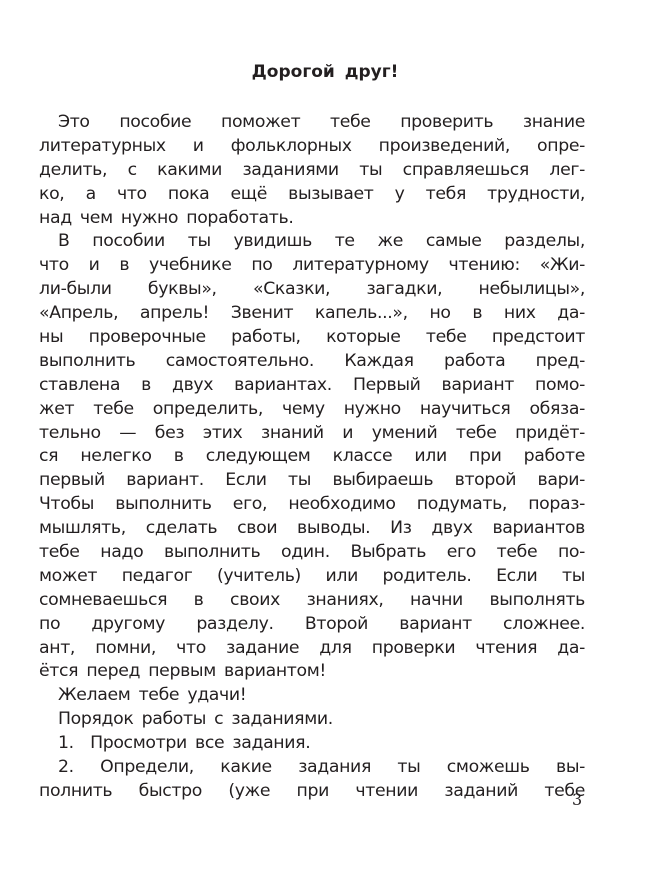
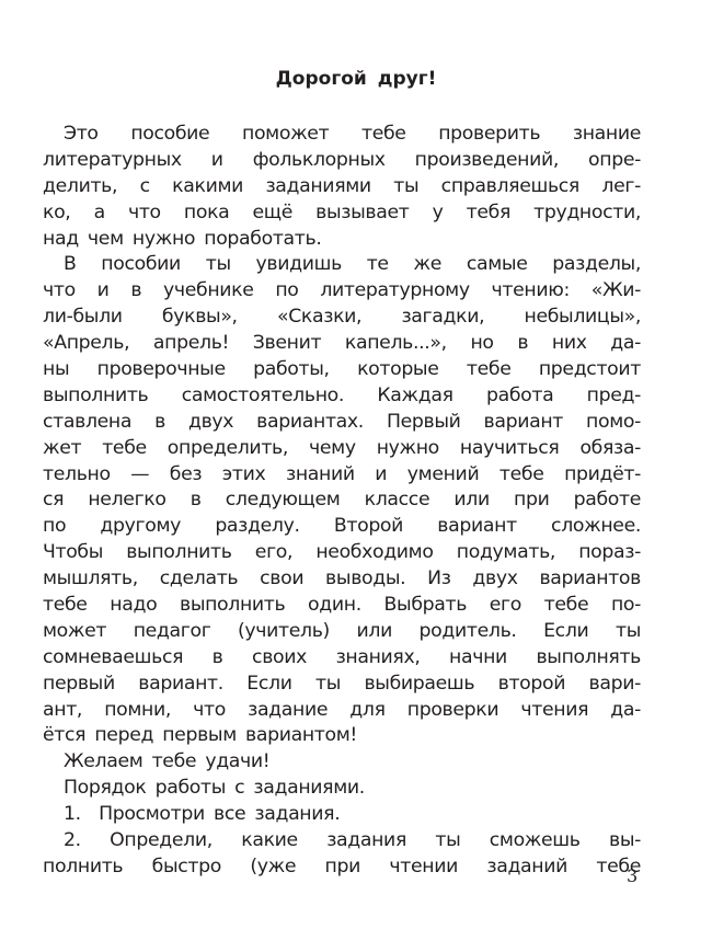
  Дорогой друг!
  Это пособие поможет тебе проверить знание
  литературных и фольклорных произведений, опре-
  делить, с какими заданиями ты справляешься лег-
  ко, а что пока ещё вызывает у тебя трудности,
  над чем нужно поработать.
  В пособии ты увидишь те же самые разделы,
  что и в учебнике по литературному чтению: «Жи-
  ли-были буквы», «Сказки, загадки, небылицы»,
  «Апрель, апрель! Звенит капель...», но в них да-
  ны проверочные работы, которые тебе предстоит
  выполнить самостоятельно. Каждая работа пред-
  ставлена в двух вариантах. Первый вариант помо-
  жет тебе определить, чему нужно научиться обяза-
  тельно — без этих знаний и умений тебе придёт-
  ся нелегко в следующем классе или при работе
- первый вариант. Если ты выбираешь второй вари-
+ по другому разделу. Второй вариант сложнее.
  Чтобы выполнить его, необходимо подумать, пораз-
  мышлять, сделать свои выводы. Из двух вариантов
  тебе надо выполнить один. Выбрать его тебе по-
  может педагог (учитель) или родитель. Если ты
  сомневаешься в своих знаниях, начни выполнять
- по другому разделу. Второй вариант сложнее.
+ первый вариант. Если ты выбираешь второй вари-
  ант, помни, что задание для проверки чтения да-
  ётся перед первым вариантом!
  Желаем тебе удачи!
  Порядок работы с заданиями.
  1. Просмотри все задания.
  2. Определи, какие задания ты сможешь вы-
  полнить быстро (уже при чтении заданий тебе
  3
